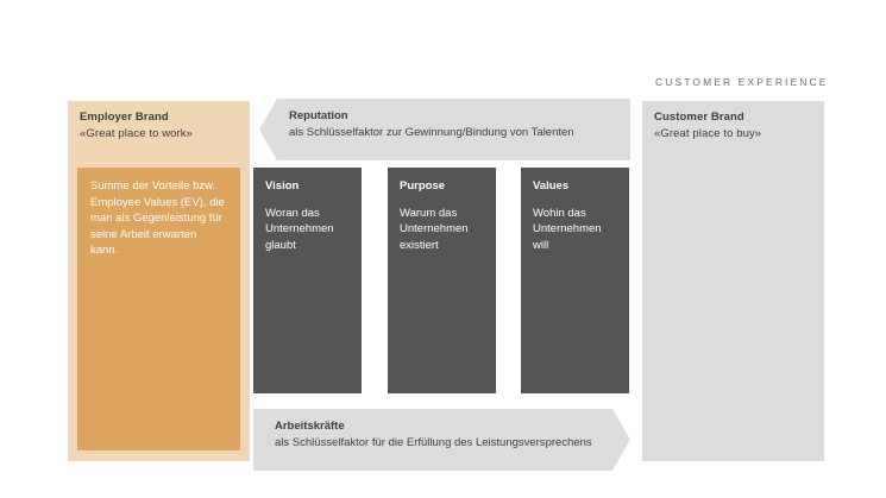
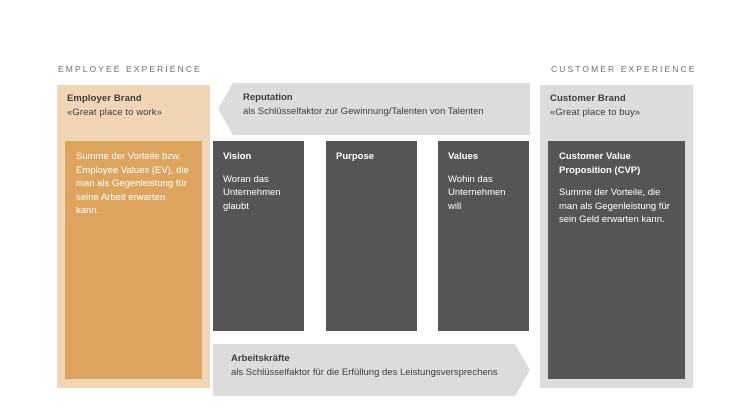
+ EMPLOYEE EXPERIENCE
  CUSTOMER EXPERIENCE
  Employer Brand
  «Great place to work»
  Summe der Vorteile bzw. Employee Values (EV), die man als Gegenleistung für seine Arbeit erwarten kann.
  Customer Brand
  «Great place to buy»
+ Customer Value Proposition (CVP)
+ Summe der Vorteile, die man als Gegenleistung für sein Geld erwarten kann.
  Reputation
- als Schlüsselfaktor zur Gewinnung/Bindung von Talenten
+ als Schlüsselfaktor zur Gewinnung/Talenten von Talenten
  Vision
  Woran das Unternehmen glaubt
  Purpose
- Warum das Unternehmen existiert
  Values
  Wohin das Unternehmen will
  Arbeitskräfte
  als Schlüsselfaktor für die Erfüllung des Leistungsversprechens
